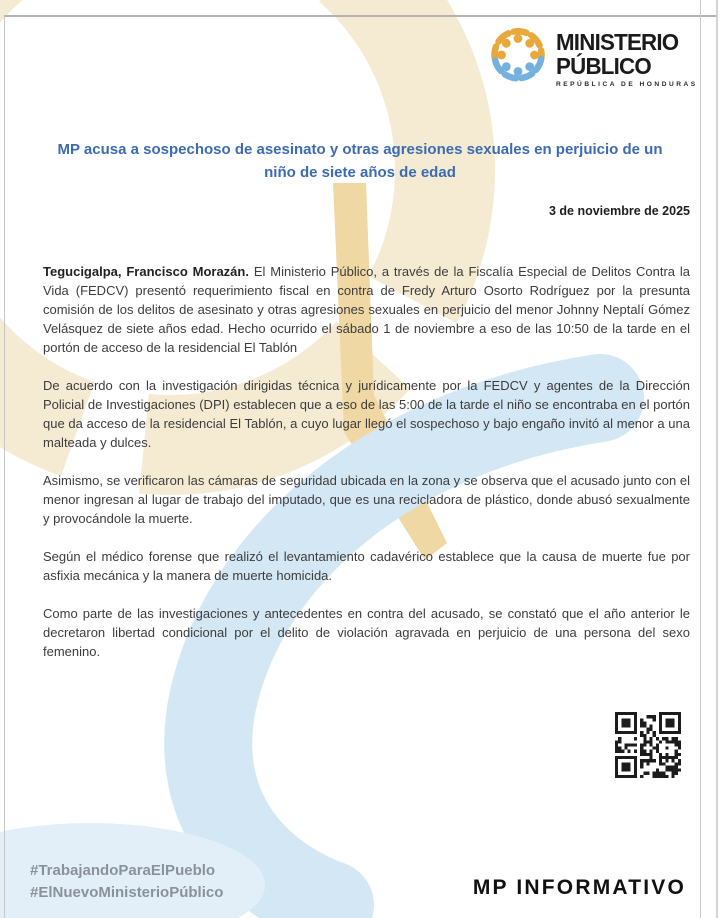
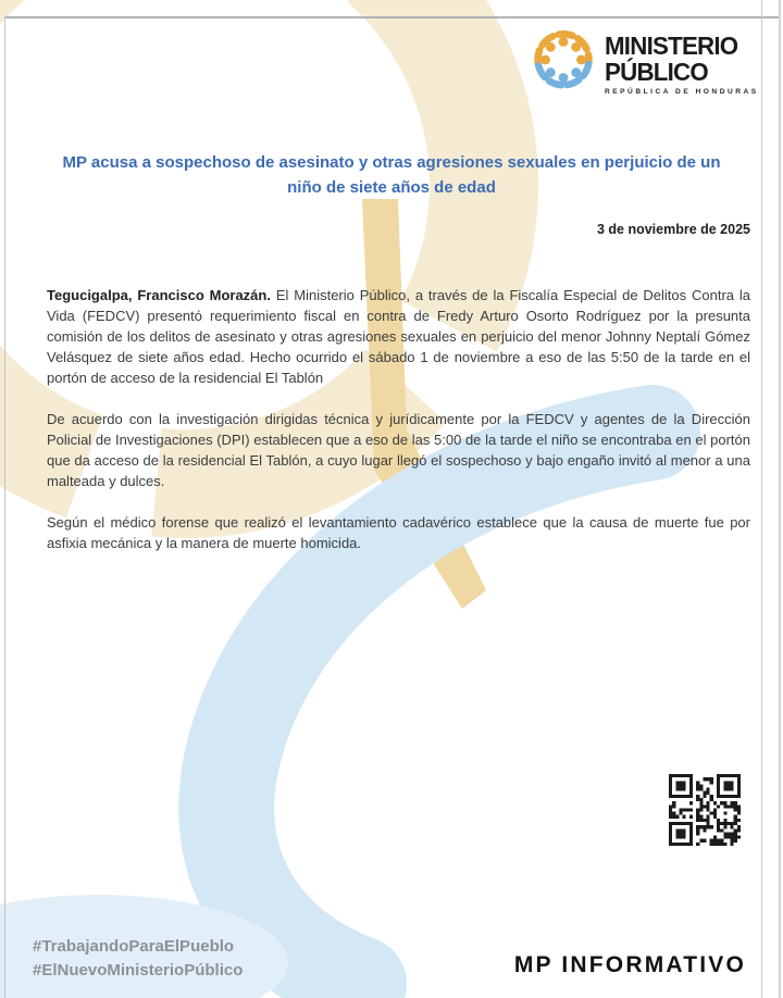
  MINISTERIO
  PÚBLICO
  MP acusa a sospechoso de asesinato y otras agresiones sexuales en perjuicio de un niño de siete años de edad
  3 de noviembre de 2025
- Tegucigalpa, Francisco Morazán. El Ministerio Público, a través de la Fiscalía Especial de Delitos Contra la Vida (FEDCV) presentó requerimiento fiscal en contra de Fredy Arturo Osorto Rodríguez por la presunta comisión de los delitos de asesinato y otras agresiones sexuales en perjuicio del menor Johnny Neptalí Gómez Velásquez de siete años edad. Hecho ocurrido el sábado 1 de noviembre a eso de las 10:50 de la tarde en el portón de acceso de la residencial El Tablón
+ Tegucigalpa, Francisco Morazán. El Ministerio Público, a través de la Fiscalía Especial de Delitos Contra la Vida (FEDCV) presentó requerimiento fiscal en contra de Fredy Arturo Osorto Rodríguez por la presunta comisión de los delitos de asesinato y otras agresiones sexuales en perjuicio del menor Johnny Neptalí Gómez Velásquez de siete años edad. Hecho ocurrido el sábado 1 de noviembre a eso de las 5:50 de la tarde en el portón de acceso de la residencial El Tablón
  De acuerdo con la investigación dirigidas técnica y jurídicamente por la FEDCV y agentes de la Dirección Policial de Investigaciones (DPI) establecen que a eso de las 5:00 de la tarde el niño se encontraba en el portón que da acceso de la residencial El Tablón, a cuyo lugar llegó el sospechoso y bajo engaño invitó al menor a una malteada y dulces.
- Asimismo, se verificaron las cámaras de seguridad ubicada en la zona y se observa que el acusado junto con el menor ingresan al lugar de trabajo del imputado, que es una recicladora de plástico, donde abusó sexualmente y provocándole la muerte.
  Según el médico forense que realizó el levantamiento cadavérico establece que la causa de muerte fue por asfixia mecánica y la manera de muerte homicida.
- Como parte de las investigaciones y antecedentes en contra del acusado, se constató que el año anterior le decretaron libertad condicional por el delito de violación agravada en perjuicio de una persona del sexo femenino.
  #TrabajandoParaElPueblo
  #ElNuevoMinisterioPúblico
  MP INFORMATIVO
